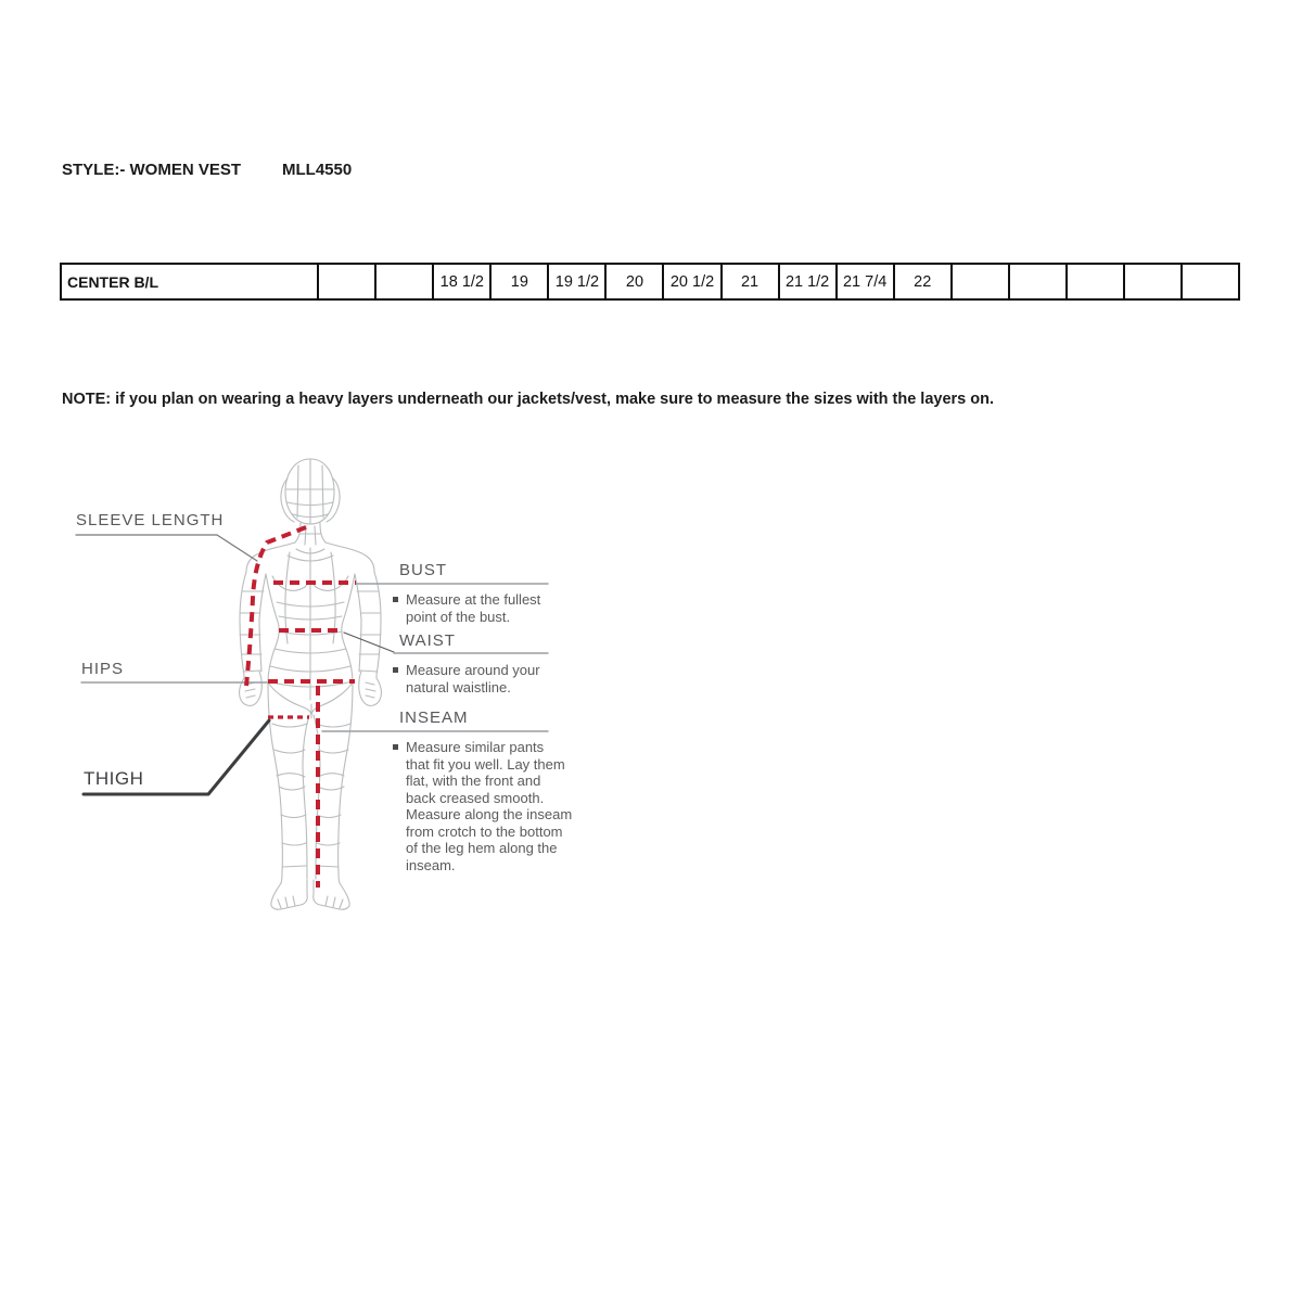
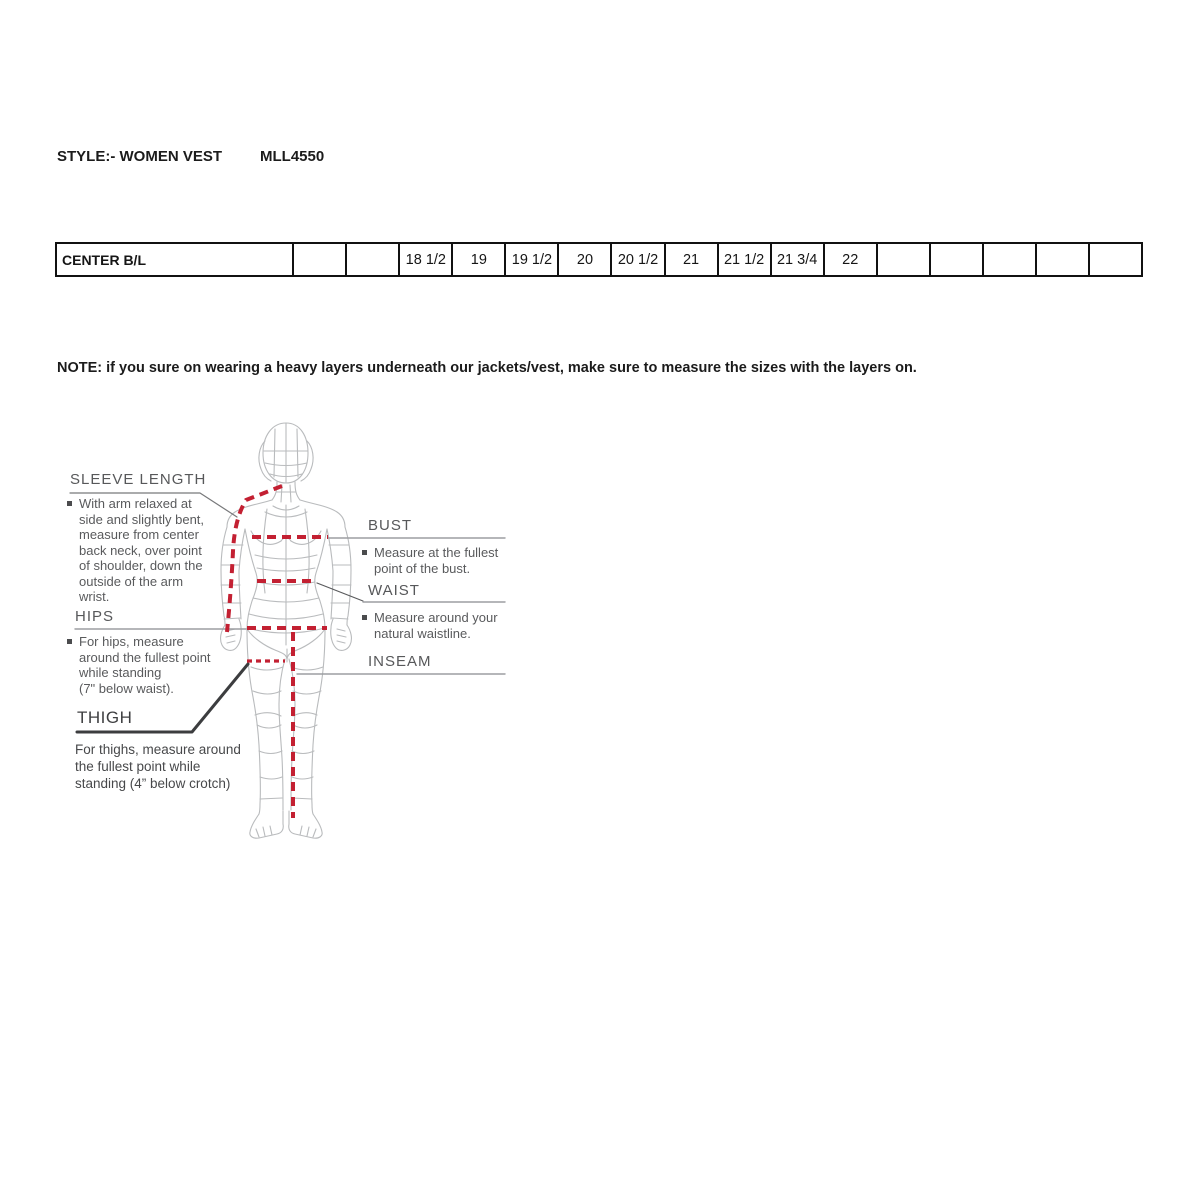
  STYLE:- WOMEN VEST MLL4550
- CENTER B/L			18 1/2	19	19 1/2	20	20 1/2	21	21 1/2	21 7/4	22
+ CENTER B/L			18 1/2	19	19 1/2	20	20 1/2	21	21 1/2	21 3/4	22
- NOTE: if you plan on wearing a heavy layers underneath our jackets/vest, make sure to measure the sizes with the layers on.
+ NOTE: if you sure on wearing a heavy layers underneath our jackets/vest, make sure to measure the sizes with the layers on.
  SLEEVE LENGTH
+ With arm relaxed at
+ side and slightly bent,
+ measure from center
+ back neck, over point
+ of shoulder, down the
+ outside of the arm
+ wrist.
  HIPS
+ For hips, measure
+ around the fullest point
+ while standing
+ (7" below waist).
  THIGH
+ For thighs, measure around
+ the fullest point while
+ standing (4” below crotch)
  BUST
  Measure at the fullest
  point of the bust.
  WAIST
  Measure around your
  natural waistline.
  INSEAM
- Measure similar pants
- that fit you well. Lay them
- flat, with the front and
- back creased smooth.
- Measure along the inseam
- from crotch to the bottom
- of the leg hem along the
- inseam.
